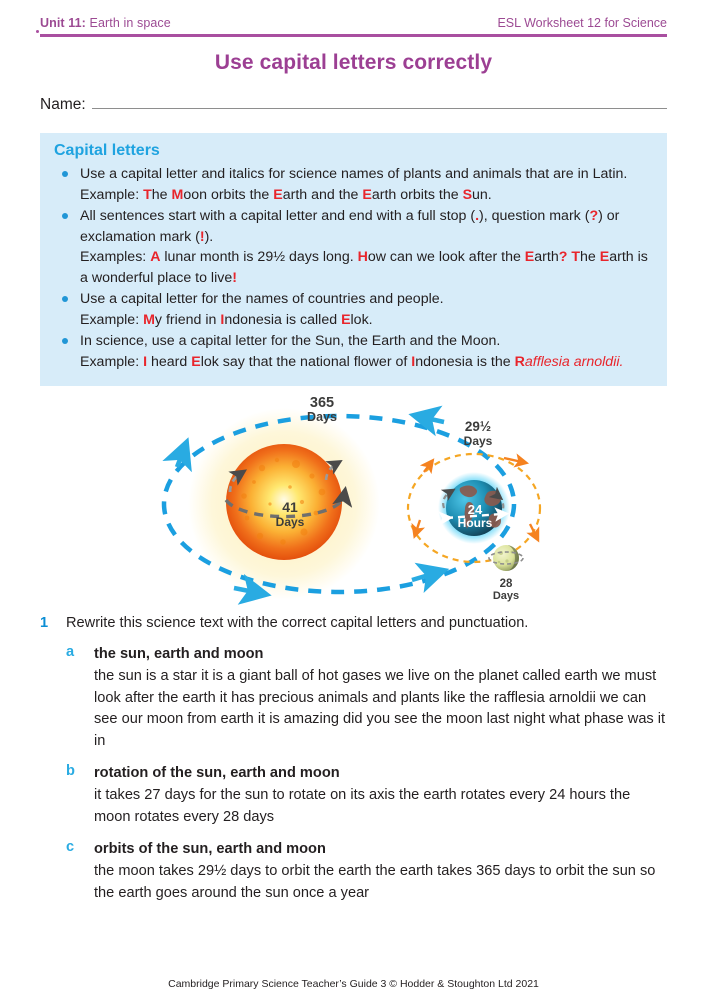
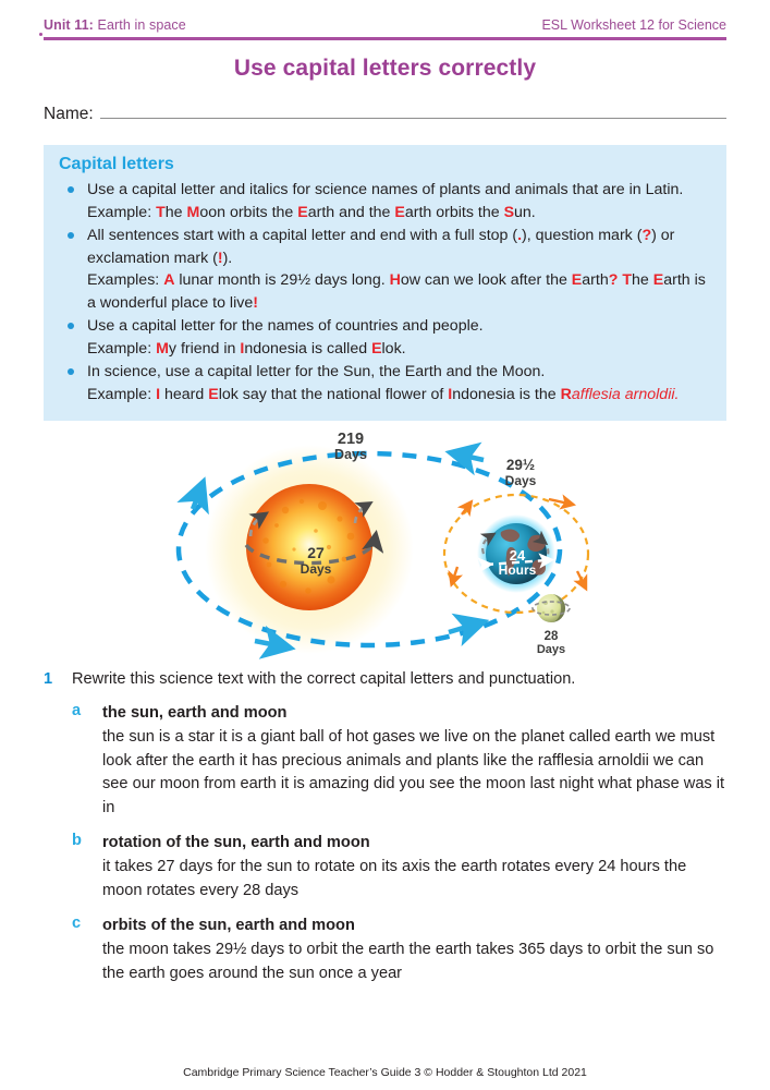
  Unit 11: Earth in space
  ESL Worksheet 12 for Science
  Use capital letters correctly
  Name:
  Capital letters
  Use a capital letter and italics for science names of plants and animals that are in Latin.
  Example: The Moon orbits the Earth and the Earth orbits the Sun.
  All sentences start with a capital letter and end with a full stop (.), question mark (?) or exclamation mark (!).
  Examples: A lunar month is 29½ days long. How can we look after the Earth? The Earth is a wonderful place to live!
  Use a capital letter for the names of countries and people.
  Example: My friend in Indonesia is called Elok.
  In science, use a capital letter for the Sun, the Earth and the Moon.
  Example: I heard Elok say that the national flower of Indonesia is the Rafflesia arnoldii.
- 365
+ 219
  Days
- 41
+ 27
  Days
  29½
  Days
  24
  Hours
  28
  Days
  1
  Rewrite this science text with the correct capital letters and punctuation.
  a
  the sun, earth and moon
  the sun is a star it is a giant ball of hot gases we live on the planet called earth we must look after the earth it has precious animals and plants like the rafflesia arnoldii we can see our moon from earth it is amazing did you see the moon last night what phase was it in
  b
  rotation of the sun, earth and moon
  it takes 27 days for the sun to rotate on its axis the earth rotates every 24 hours the moon rotates every 28 days
  c
  orbits of the sun, earth and moon
  the moon takes 29½ days to orbit the earth the earth takes 365 days to orbit the sun so the earth goes around the sun once a year
  Cambridge Primary Science Teacher’s Guide 3 © Hodder & Stoughton Ltd 2021
